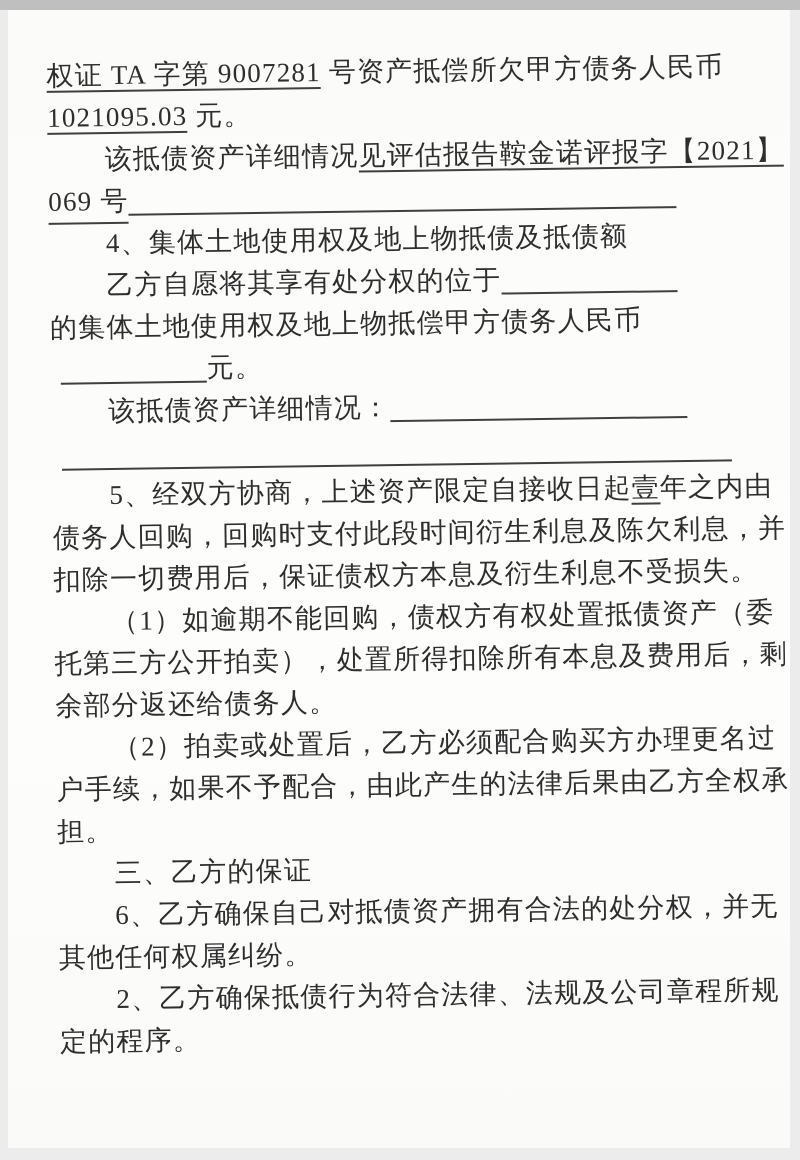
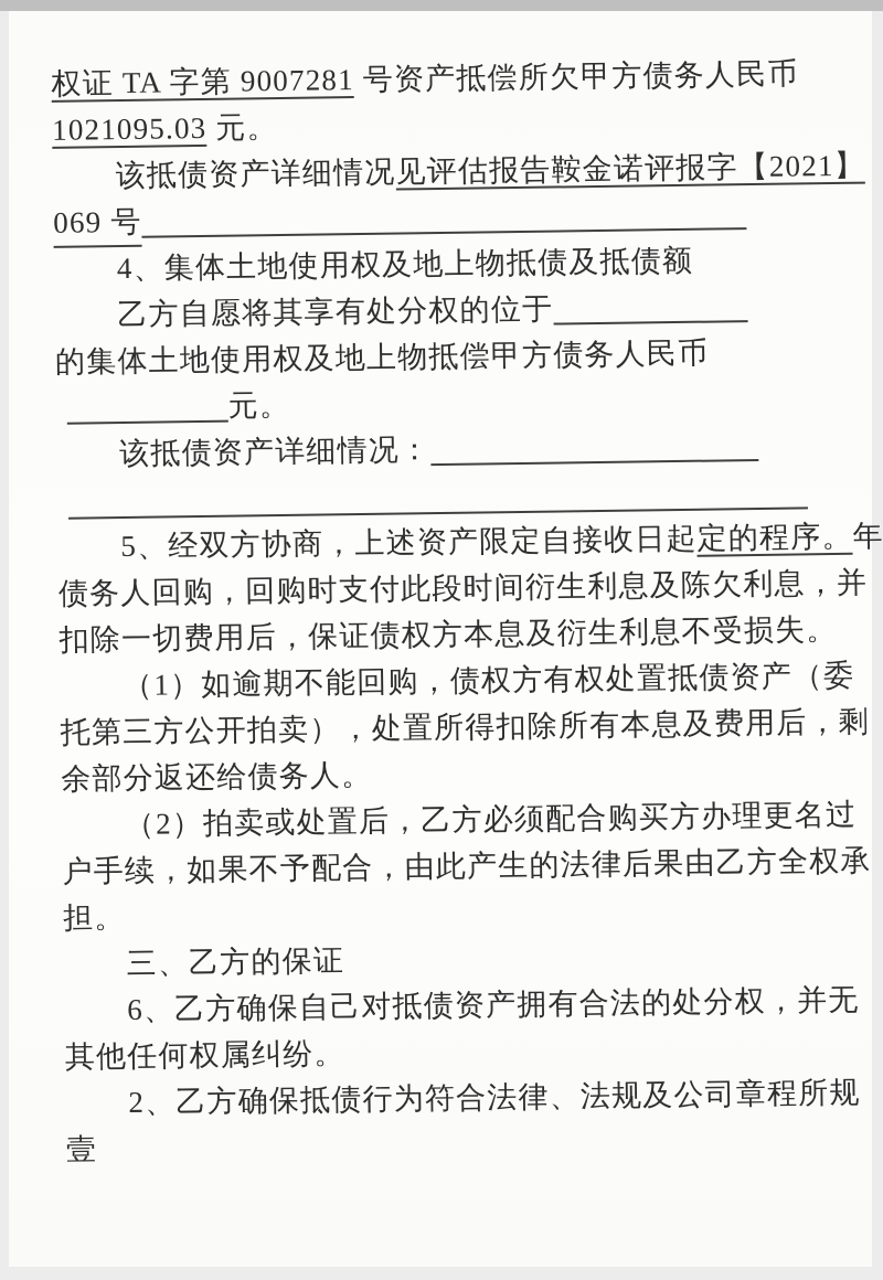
  权证 TA 字第 9007281 号资产抵偿所欠甲方债务人民币
  1021095.03 元。
  该抵债资产详细情况见评估报告鞍金诺评报字【2021】
  069 号
  4、集体土地使用权及地上物抵债及抵债额
  乙方自愿将其享有处分权的位于
  的集体土地使用权及地上物抵偿甲方债务人民币
  元。
  该抵债资产详细情况：
- 5、经双方协商，上述资产限定自接收日起壹年之内由
+ 5、经双方协商，上述资产限定自接收日起定的程序。年
  债务人回购，回购时支付此段时间衍生利息及陈欠利息，并
  扣除一切费用后，保证债权方本息及衍生利息不受损失。
  （1）如逾期不能回购，债权方有权处置抵债资产（委
  托第三方公开拍卖），处置所得扣除所有本息及费用后，剩
  余部分返还给债务人。
  （2）拍卖或处置后，乙方必须配合购买方办理更名过
  户手续，如果不予配合，由此产生的法律后果由乙方全权承
  担。
  三、乙方的保证
  6、乙方确保自己对抵债资产拥有合法的处分权，并无
  其他任何权属纠纷。
  2、乙方确保抵债行为符合法律、法规及公司章程所规
- 定的程序。
+ 壹
